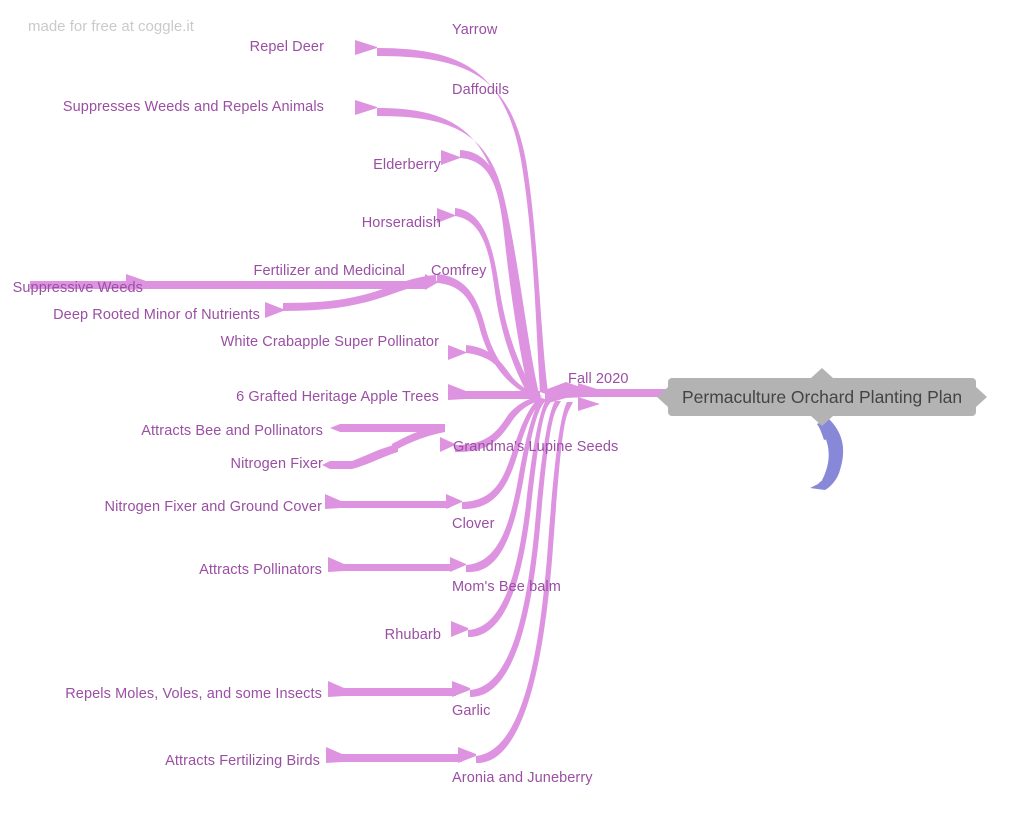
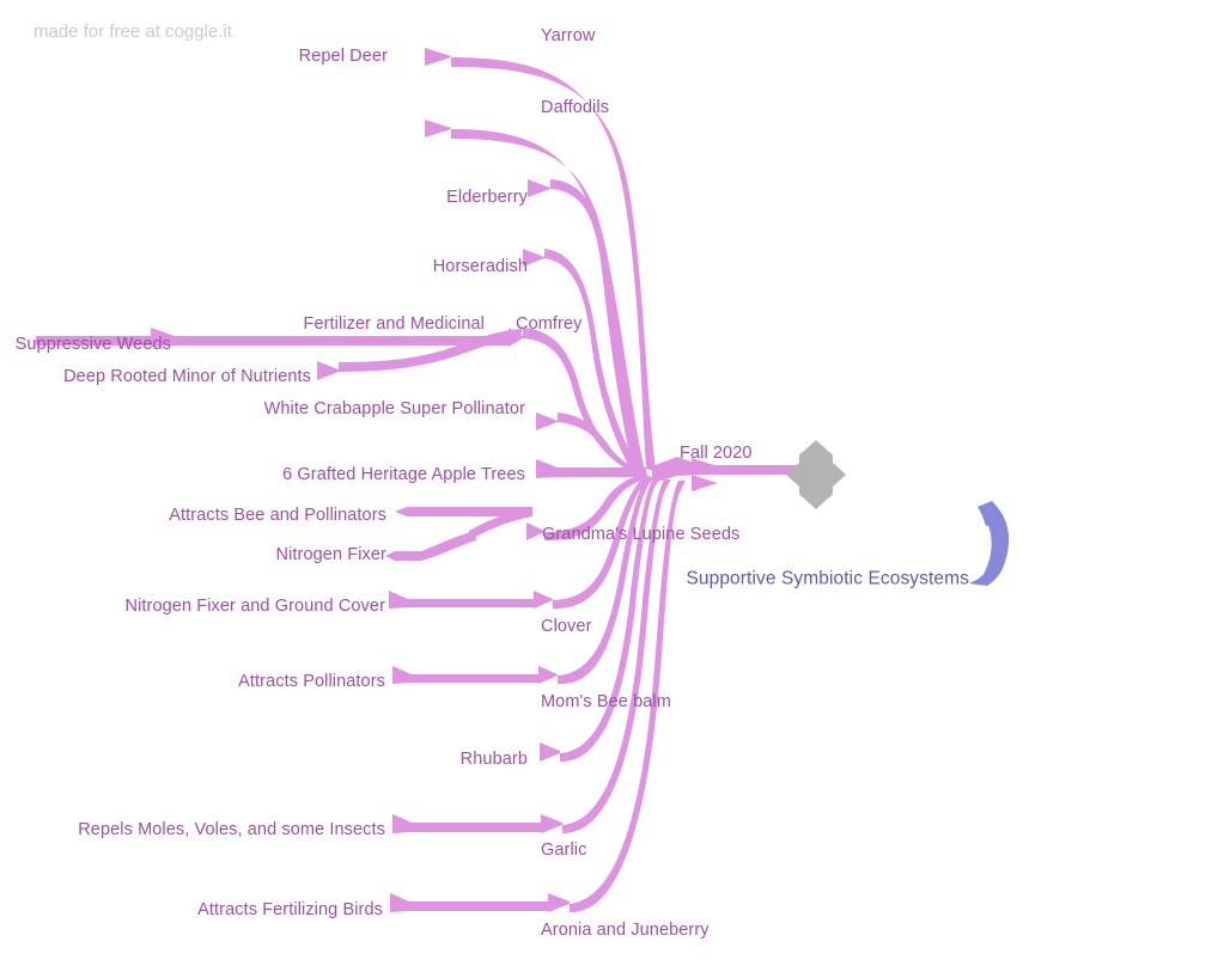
  Fall 2020
+ Supportive Symbiotic Ecosystems
  Yarrow
  Repel Deer
  Daffodils
- Suppresses Weeds and Repels Animals
  Elderberry
  Horseradish
  Comfrey
  Fertilizer and Medicinal
  Suppressive Weeds
  Deep Rooted Minor of Nutrients
  White Crabapple Super Pollinator
  6 Grafted Heritage Apple Trees
  Grandma's Lupine Seeds
  Attracts Bee and Pollinators
  Nitrogen Fixer
  Clover
  Nitrogen Fixer and Ground Cover
  Mom's Bee balm
  Attracts Pollinators
  Rhubarb
  Garlic
  Repels Moles, Voles, and some Insects
  Aronia and Juneberry
  Attracts Fertilizing Birds
- Permaculture Orchard Planting Plan
  made for free at coggle.it
